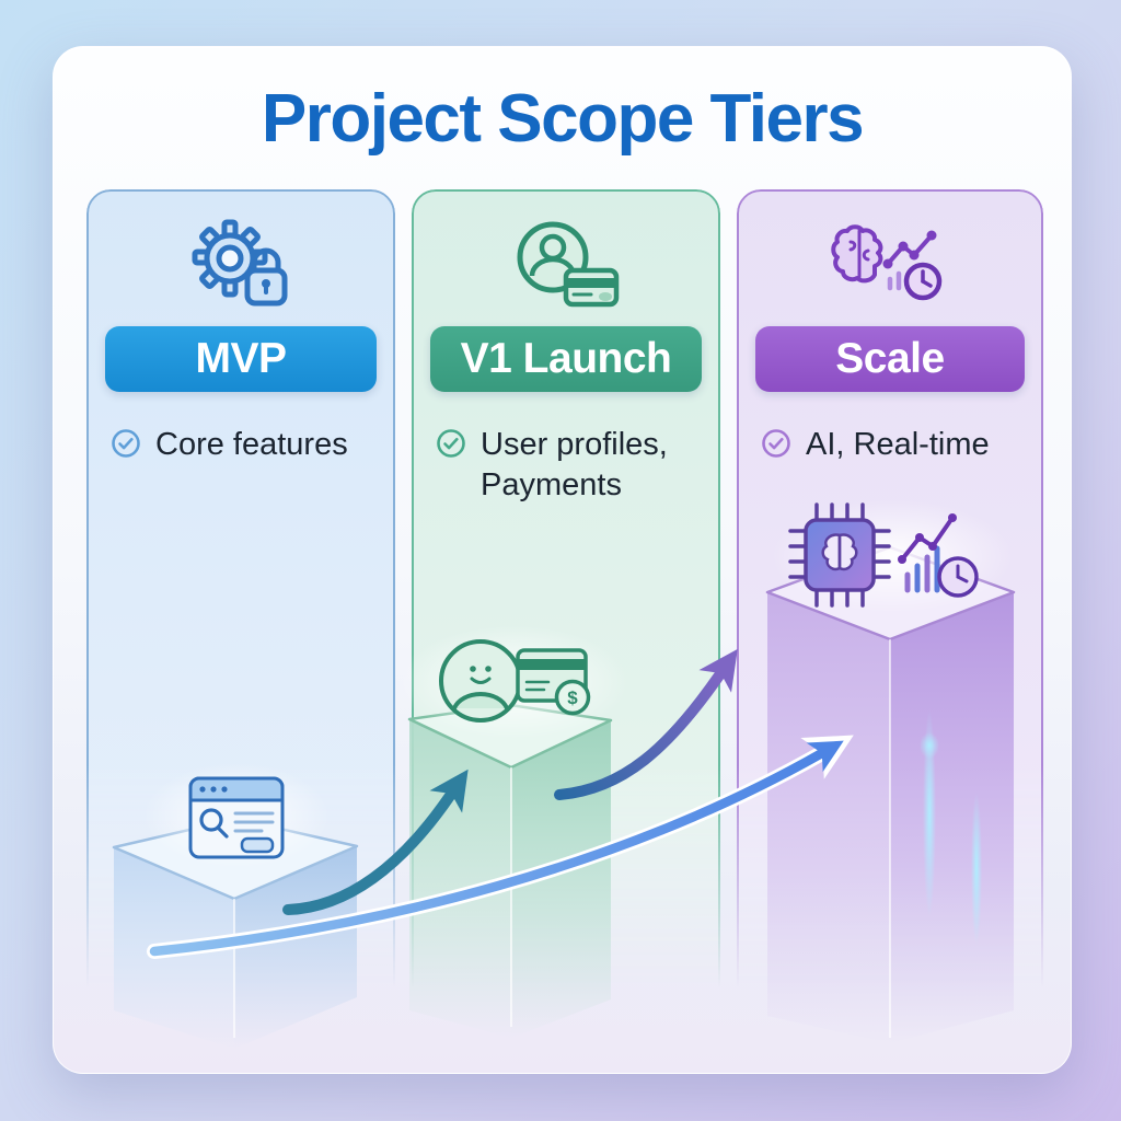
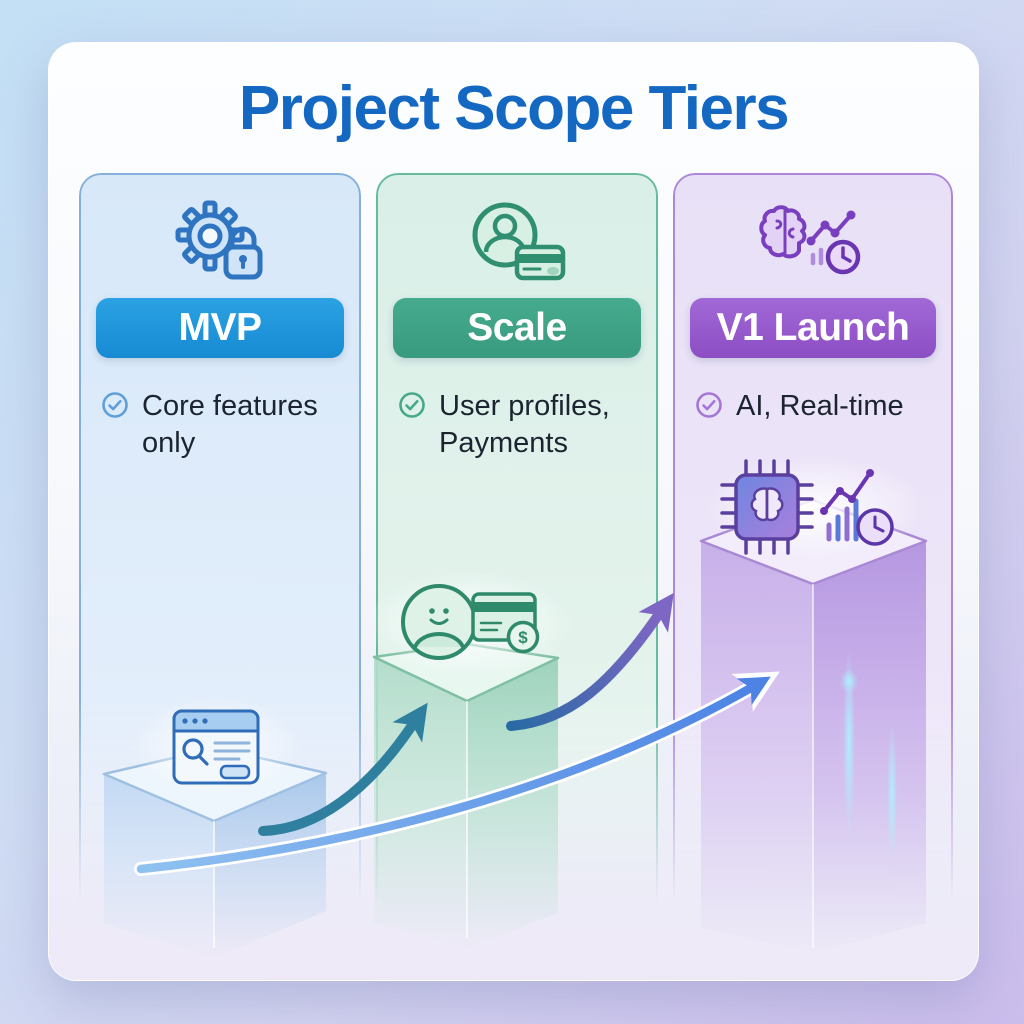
  Project Scope Tiers
  MVP
  Core features
+ only
- V1 Launch
+ Scale
  User profiles,
  Payments
- Scale
+ V1 Launch
  AI, Real-time
  $
